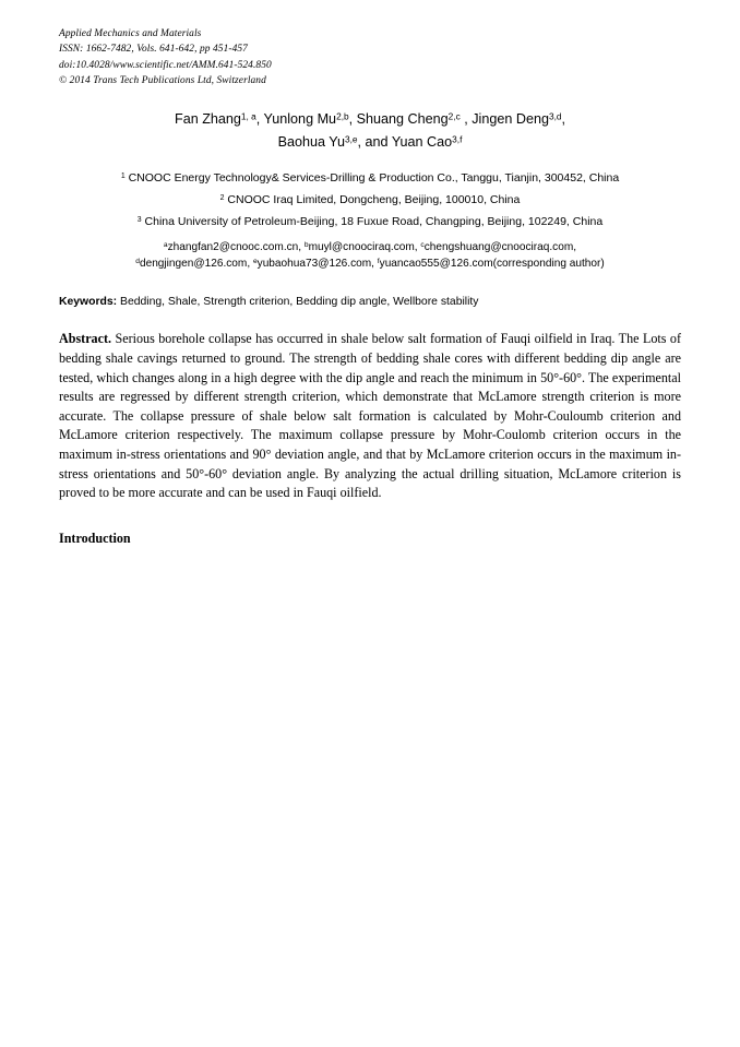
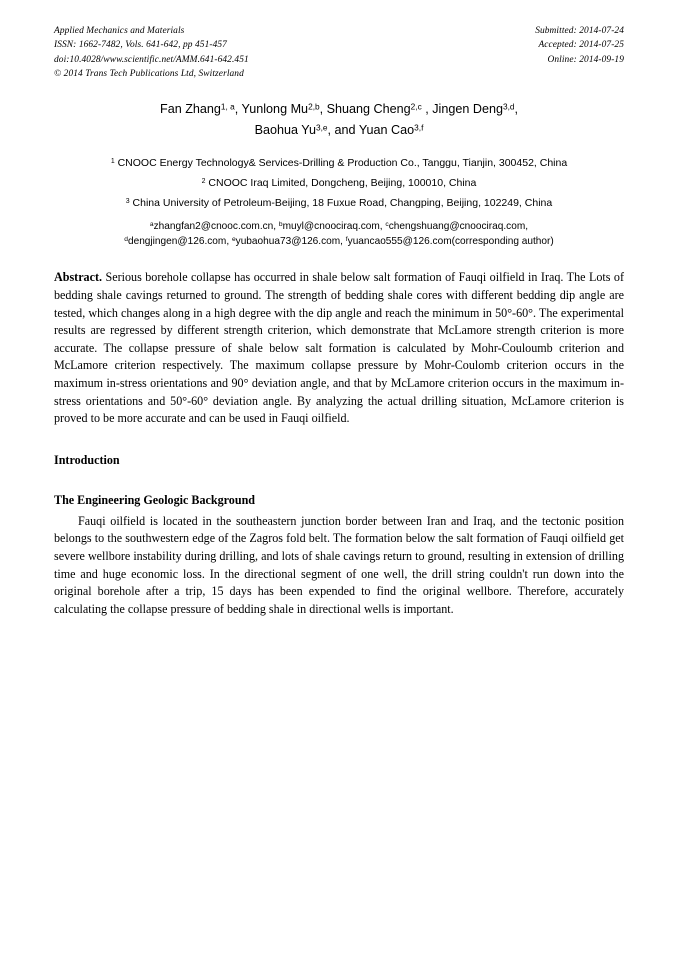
  Applied Mechanics and Materials
  ISSN: 1662-7482, Vols. 641-642, pp 451-457
- doi:10.4028/www.scientific.net/AMM.641-524.850
+ doi:10.4028/www.scientific.net/AMM.641-642.451
  © 2014 Trans Tech Publications Ltd, Switzerland
+ Submitted: 2014-07-24
+ Accepted: 2014-07-25
+ Online: 2014-09-19
  Fan Zhang1, a, Yunlong Mu2,b, Shuang Cheng2,c , Jingen Deng3,d,
  Baohua Yu3,e, and Yuan Cao3,f
  CNOOC Energy Technology& Services-Drilling & Production Co., Tanggu, Tianjin, 300452, China
  CNOOC Iraq Limited, Dongcheng, Beijing, 100010, China
  China University of Petroleum-Beijing, 18 Fuxue Road, Changping, Beijing, 102249, China
  zhangfan2@cnooc.com.cn, muyl@cnoociraq.com, chengshuang@cnoociraq.com,
  dengjingen@126.com, yubaohua73@126.com, yuancao555@126.com(corresponding author)
- Keywords: Bedding, Shale, Strength criterion, Bedding dip angle, Wellbore stability
  Abstract. Serious borehole collapse has occurred in shale below salt formation of Fauqi oilfield in Iraq. The Lots of bedding shale cavings returned to ground. The strength of bedding shale cores with different bedding dip angle are tested, which changes along in a high degree with the dip angle and reach the minimum in 50°-60°. The experimental results are regressed by different strength criterion, which demonstrate that McLamore strength criterion is more accurate. The collapse pressure of shale below salt formation is calculated by Mohr-Couloumb criterion and McLamore criterion respectively. The maximum collapse pressure by Mohr-Coulomb criterion occurs in the maximum in-stress orientations and 90° deviation angle, and that by McLamore criterion occurs in the maximum in-stress orientations and 50°-60° deviation angle. By analyzing the actual drilling situation, McLamore criterion is proved to be more accurate and can be used in Fauqi oilfield.
  Introduction
+ The Engineering Geologic Background
+ Fauqi oilfield is located in the southeastern junction border between Iran and Iraq, and the tectonic position belongs to the southwestern edge of the Zagros fold belt. The formation below the salt formation of Fauqi oilfield get severe wellbore instability during drilling, and lots of shale cavings return to ground, resulting in extension of drilling time and huge economic loss. In the directional segment of one well, the drill string couldn't run down into the original borehole after a trip, 15 days has been expended to find the original wellbore. Therefore, accurately calculating the collapse pressure of bedding shale in directional wells is important.
